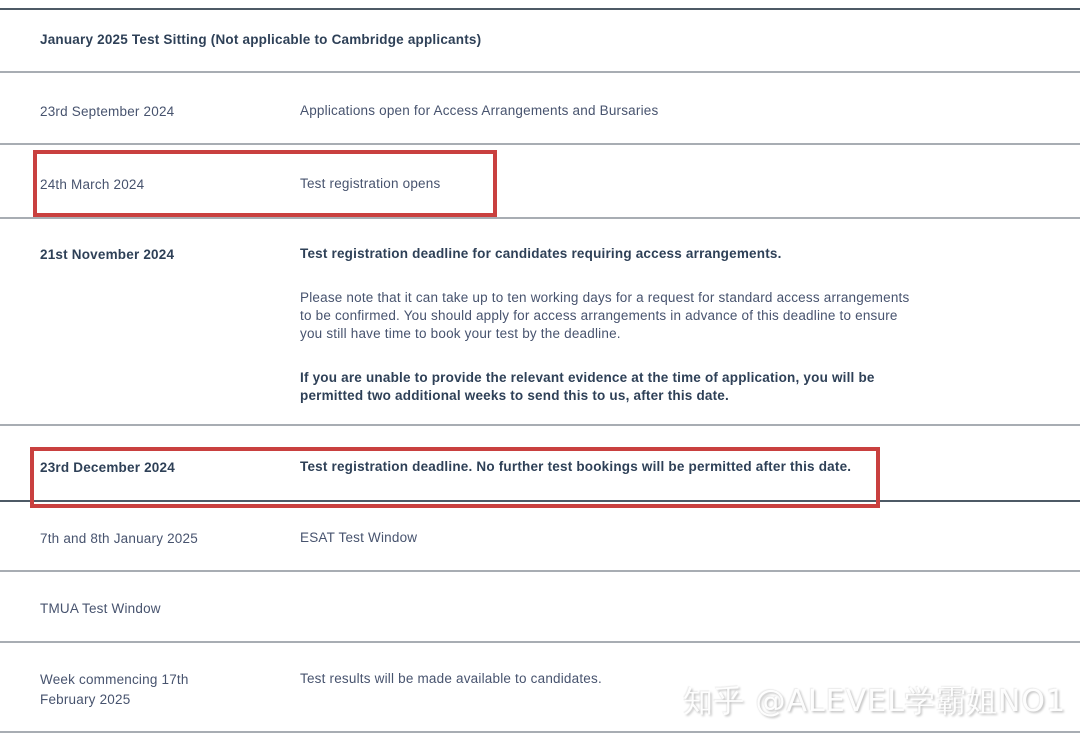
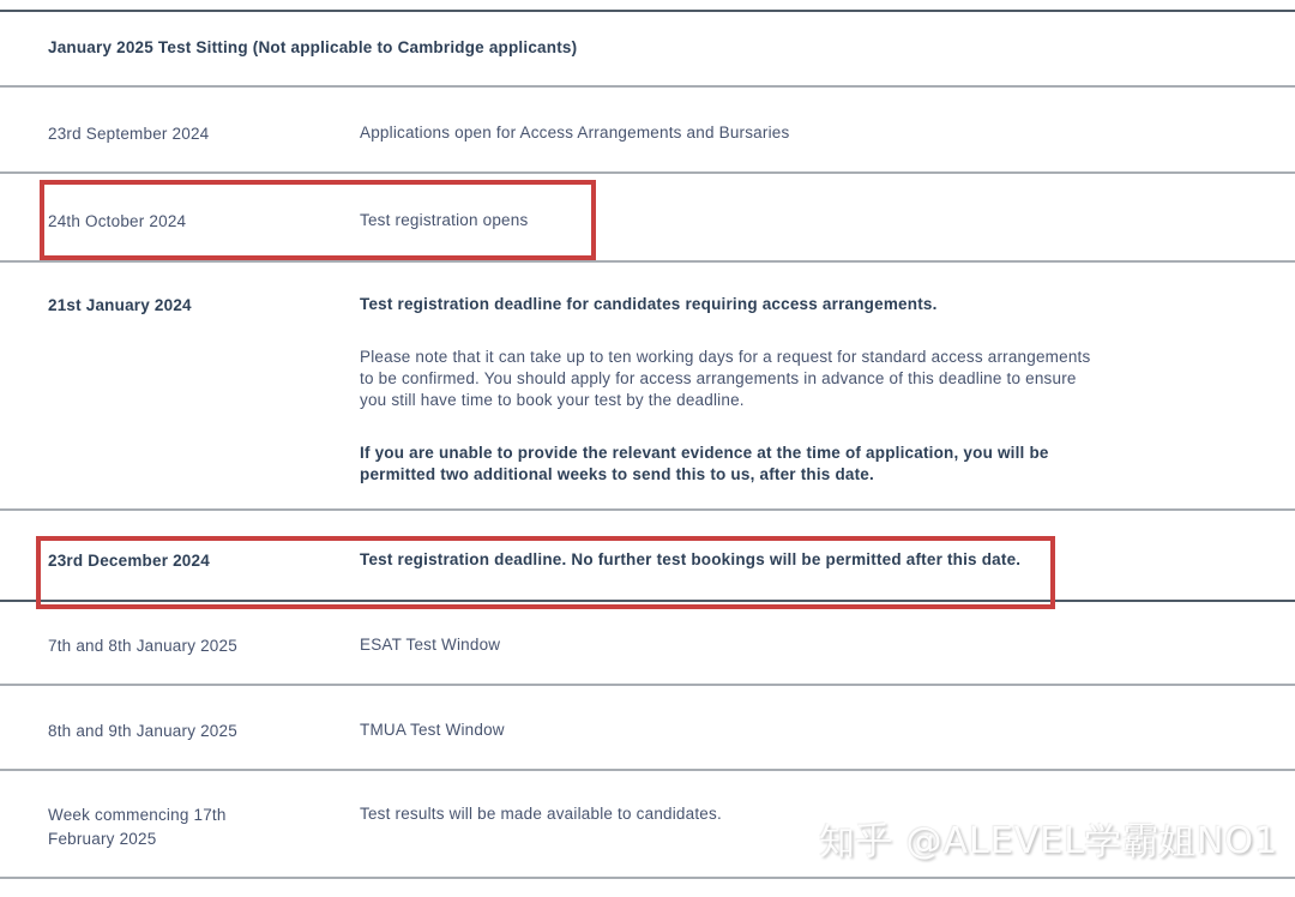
  January 2025 Test Sitting (Not applicable to Cambridge applicants)
  23rd September 2024
  Applications open for Access Arrangements and Bursaries
- 24th March 2024
+ 24th October 2024
  Test registration opens
- 21st November 2024
+ 21st January 2024
  Test registration deadline for candidates requiring access arrangements.
  Please note that it can take up to ten working days for a request for standard access arrangements to be confirmed. You should apply for access arrangements in advance of this deadline to ensure you still have time to book your test by the deadline.
  If you are unable to provide the relevant evidence at the time of application, you will be permitted two additional weeks to send this to us, after this date.
  23rd December 2024
  Test registration deadline. No further test bookings will be permitted after this date.
  7th and 8th January 2025
  ESAT Test Window
+ 8th and 9th January 2025
  TMUA Test Window
  Week commencing 17th
  February 2025
  Test results will be made available to candidates.
  知乎 @ALEVEL学霸姐NO1
